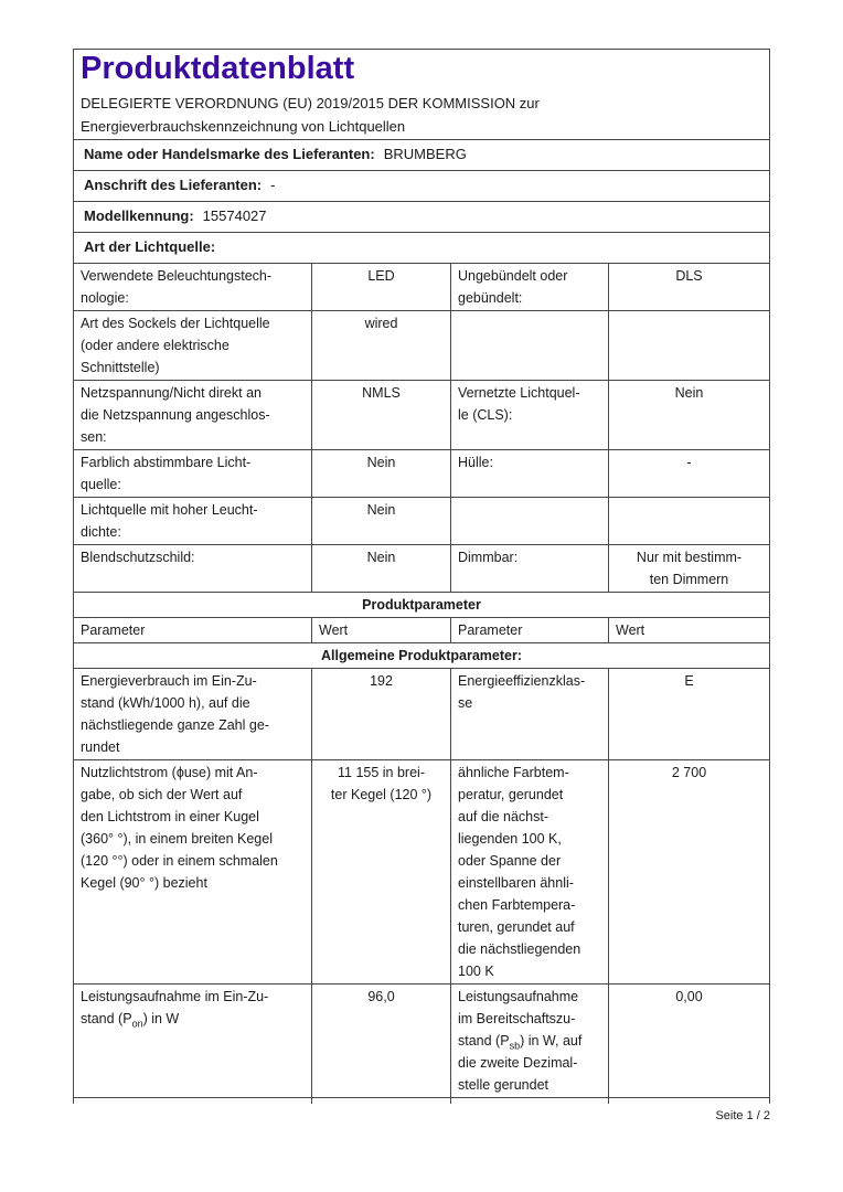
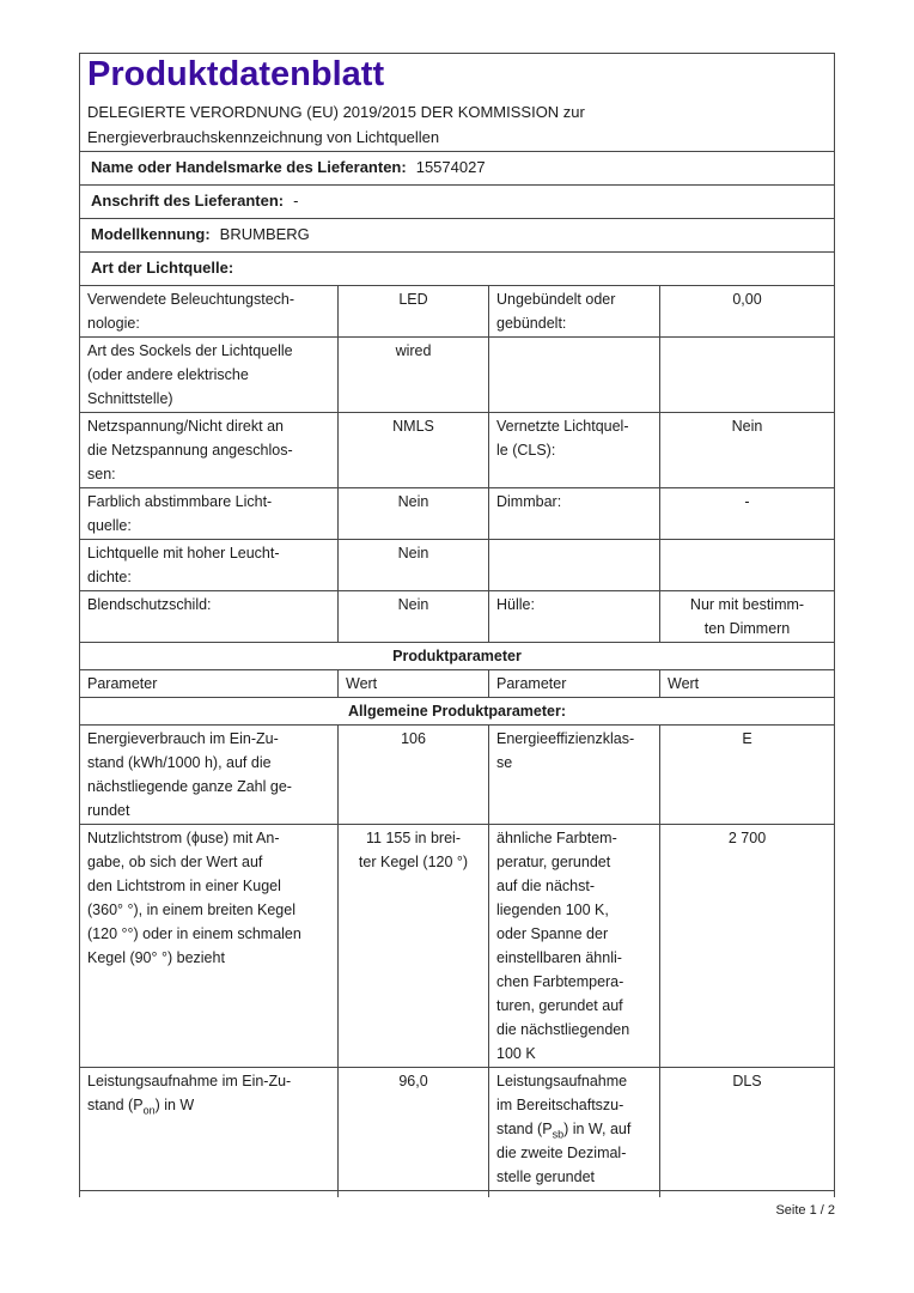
  Produktdatenblatt DELEGIERTE VERORDNUNG (EU) 2019/2015 DER KOMMISSION zurEnergieverbrauchskennzeichnung von Lichtquellen
- Name oder Handelsmarke des Lieferanten: BRUMBERG
+ Name oder Handelsmarke des Lieferanten: 15574027
  Anschrift des Lieferanten: -
- Modellkennung: 15574027
+ Modellkennung: BRUMBERG
  Art der Lichtquelle:
- Verwendete Beleuchtungstech-nologie:	LED	Ungebündelt odergebündelt:	DLS
+ Verwendete Beleuchtungstech-nologie:	LED	Ungebündelt odergebündelt:	0,00
  Art des Sockels der Lichtquelle(oder andere elektrischeSchnittstelle)	wired
  Netzspannung/Nicht direkt andie Netzspannung angeschlos-sen:	NMLS	Vernetzte Lichtquel-le (CLS):	Nein
- Farblich abstimmbare Licht-quelle:	Nein	Hülle:	-
+ Farblich abstimmbare Licht-quelle:	Nein	Dimmbar:	-
  Lichtquelle mit hoher Leucht-dichte:	Nein
- Blendschutzschild:	Nein	Dimmbar:	Nur mit bestimm-ten Dimmern
+ Blendschutzschild:	Nein	Hülle:	Nur mit bestimm-ten Dimmern
  Produktparameter
  Parameter	Wert	Parameter	Wert
  Allgemeine Produktparameter:
- Energieverbrauch im Ein-Zu-stand (kWh/1000 h), auf dienächstliegende ganze Zahl ge-rundet	192	Energieeffizienzklas-se	E
+ Energieverbrauch im Ein-Zu-stand (kWh/1000 h), auf dienächstliegende ganze Zahl ge-rundet	106	Energieeffizienzklas-se	E
  Nutzlichtstrom (ϕuse) mit An-gabe, ob sich der Wert aufden Lichtstrom in einer Kugel(360° °), in einem breiten Kegel(120 °°) oder in einem schmalenKegel (90° °) bezieht	11 155 in brei-ter Kegel (120 °)	ähnliche Farbtem-peratur, gerundetauf die nächst-liegenden 100 K,oder Spanne dereinstellbaren ähnli-chen Farbtempera-turen, gerundet aufdie nächstliegenden100 K	2 700
- Leistungsaufnahme im Ein-Zu-stand (Pon) in W	96,0	Leistungsaufnahmeim Bereitschaftszu-stand (Psb) in W, aufdie zweite Dezimal-stelle gerundet	0,00
+ Leistungsaufnahme im Ein-Zu-stand (Pon) in W	96,0	Leistungsaufnahmeim Bereitschaftszu-stand (Psb) in W, aufdie zweite Dezimal-stelle gerundet	DLS
  Seite 1 / 2
